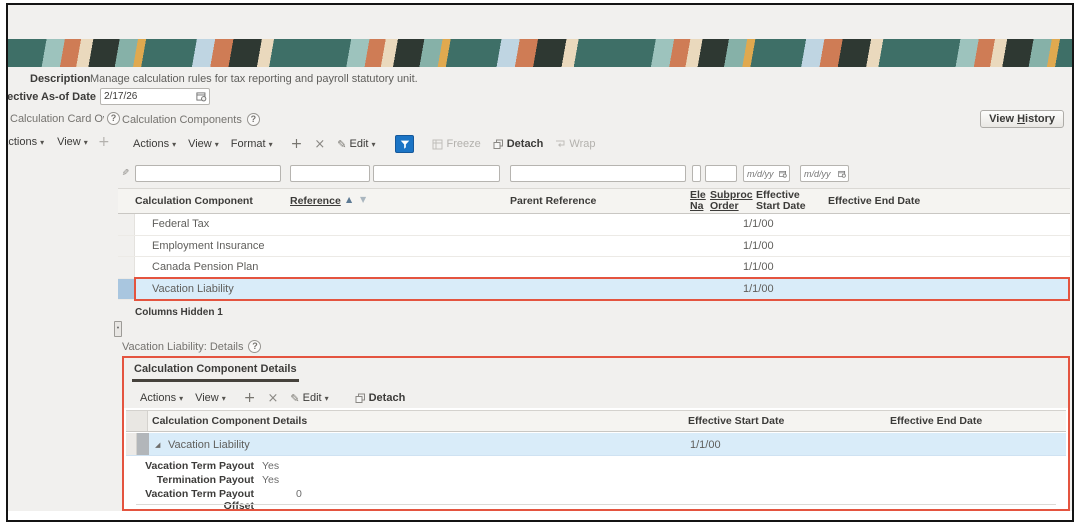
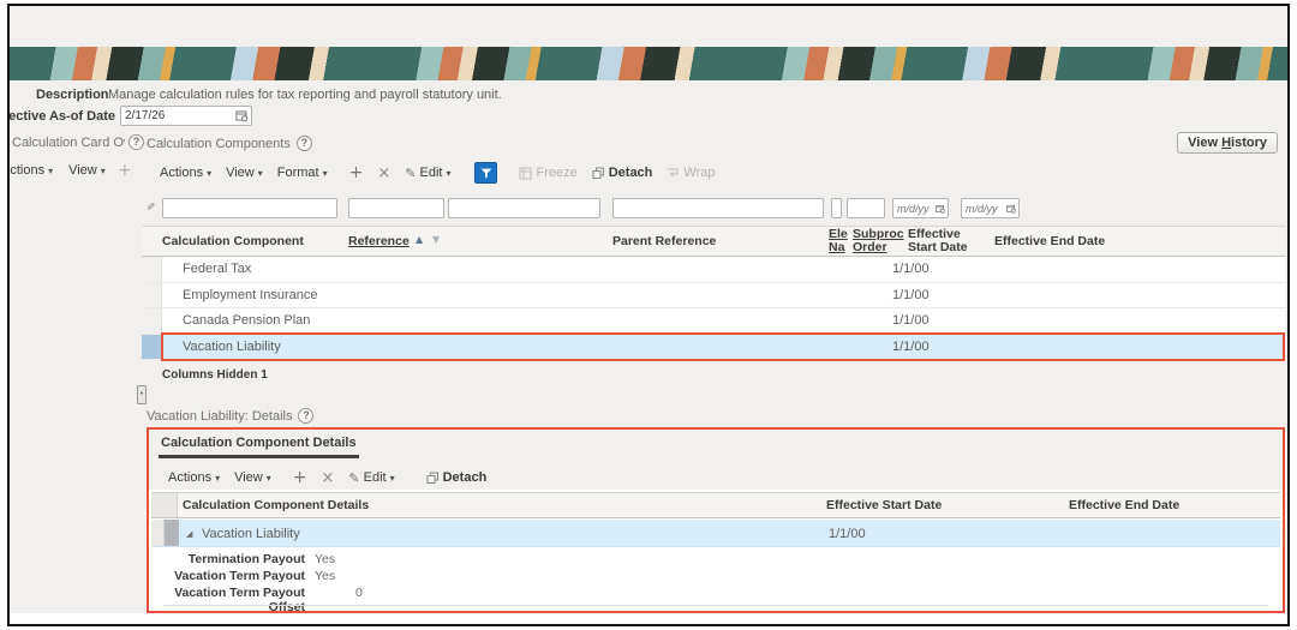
  Description
  Manage calculation rules for tax reporting and payroll statutory unit.
  ective As-of Date
  2/17/26
  ?
  ctions
  ▾
  View
  ▾
  +
  Calculation Components
  ?
  View History
  Actions
  ▾
  View
  ▾
  Format
  ▾
  +
  ×
  ✎
  Edit
  ▾
  Freeze
  Detach
  Wrap
  m/d/yy
  m/d/yy
  Calculation Component
  Reference
  ▲
  ▼
  Parent Reference
  Ele Na
  Subproc Order
  Effective Start Date
  Effective End Date
  Federal Tax
  1/1/00
  Employment Insurance
  1/1/00
  Canada Pension Plan
  1/1/00
  Vacation Liability
  1/1/00
  Columns Hidden 1
  Vacation Liability: Details
  ?
  Calculation Component Details
  Actions
  ▾
  View
  ▾
  +
  ×
  ✎
  Edit
  ▾
  Detach
  Calculation Component Details
  Effective Start Date
  Effective End Date
  ◢
  Vacation Liability
  1/1/00
- Vacation Term Payout
+ Termination Payout
  Yes
- Termination Payout
+ Vacation Term Payout
  Yes
  Vacation Term Payout Offset
  0
